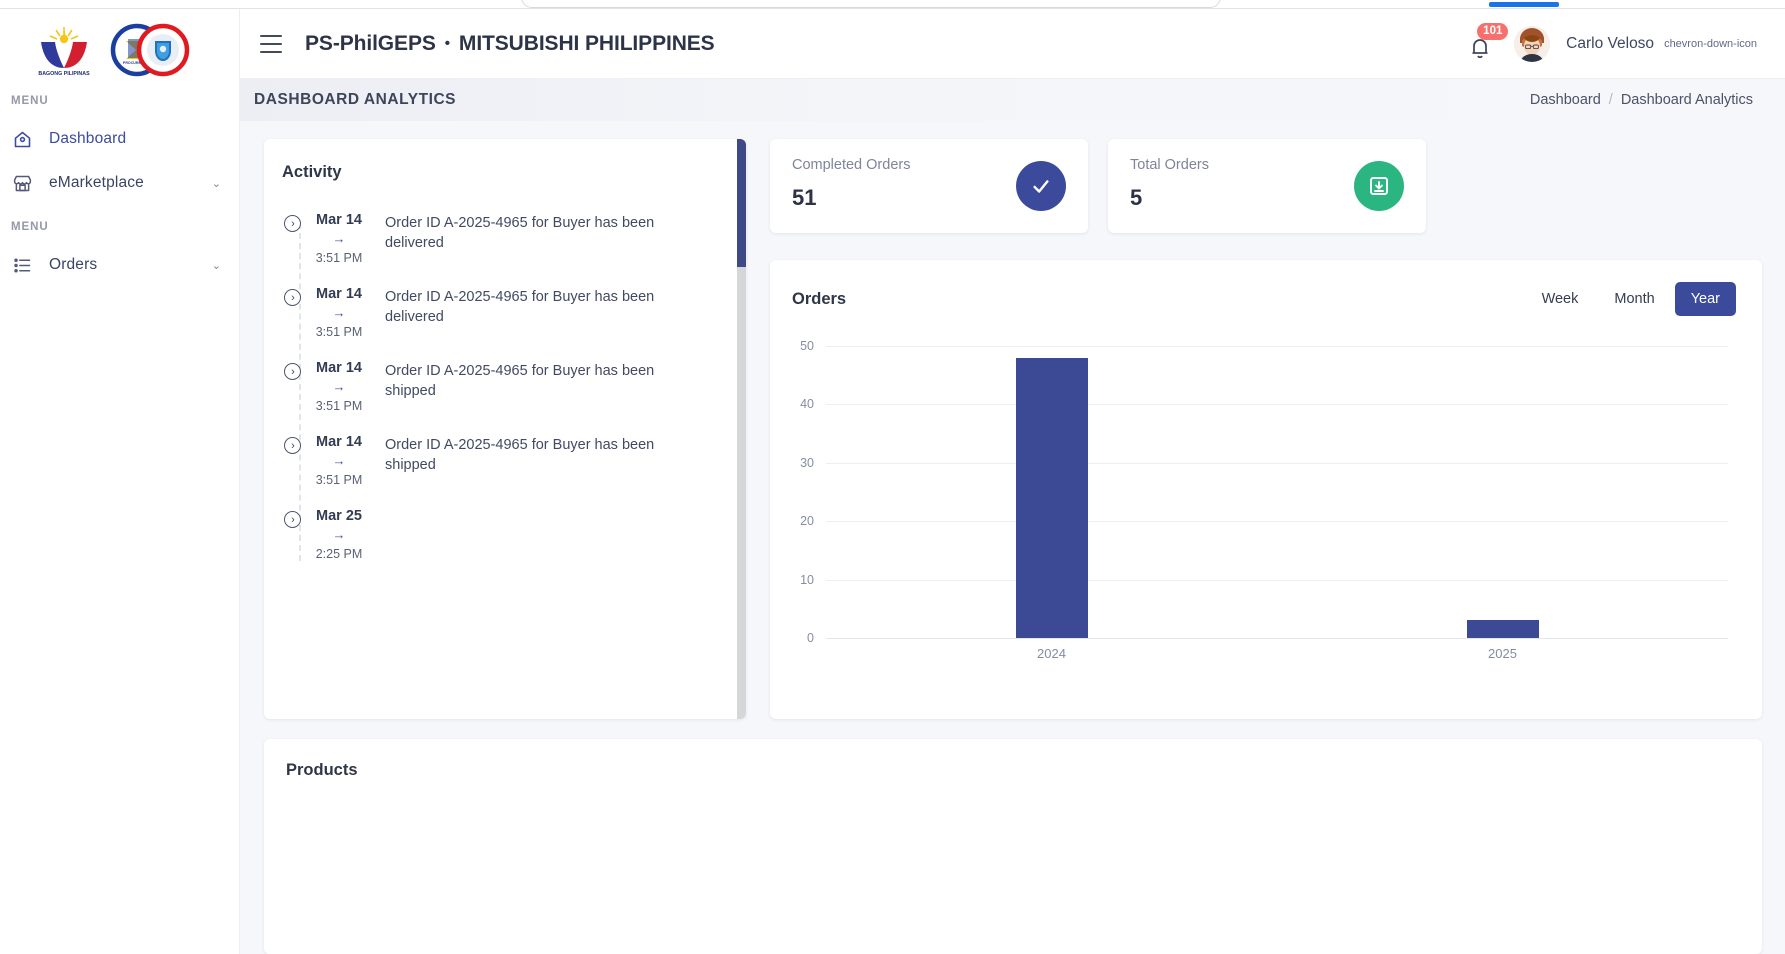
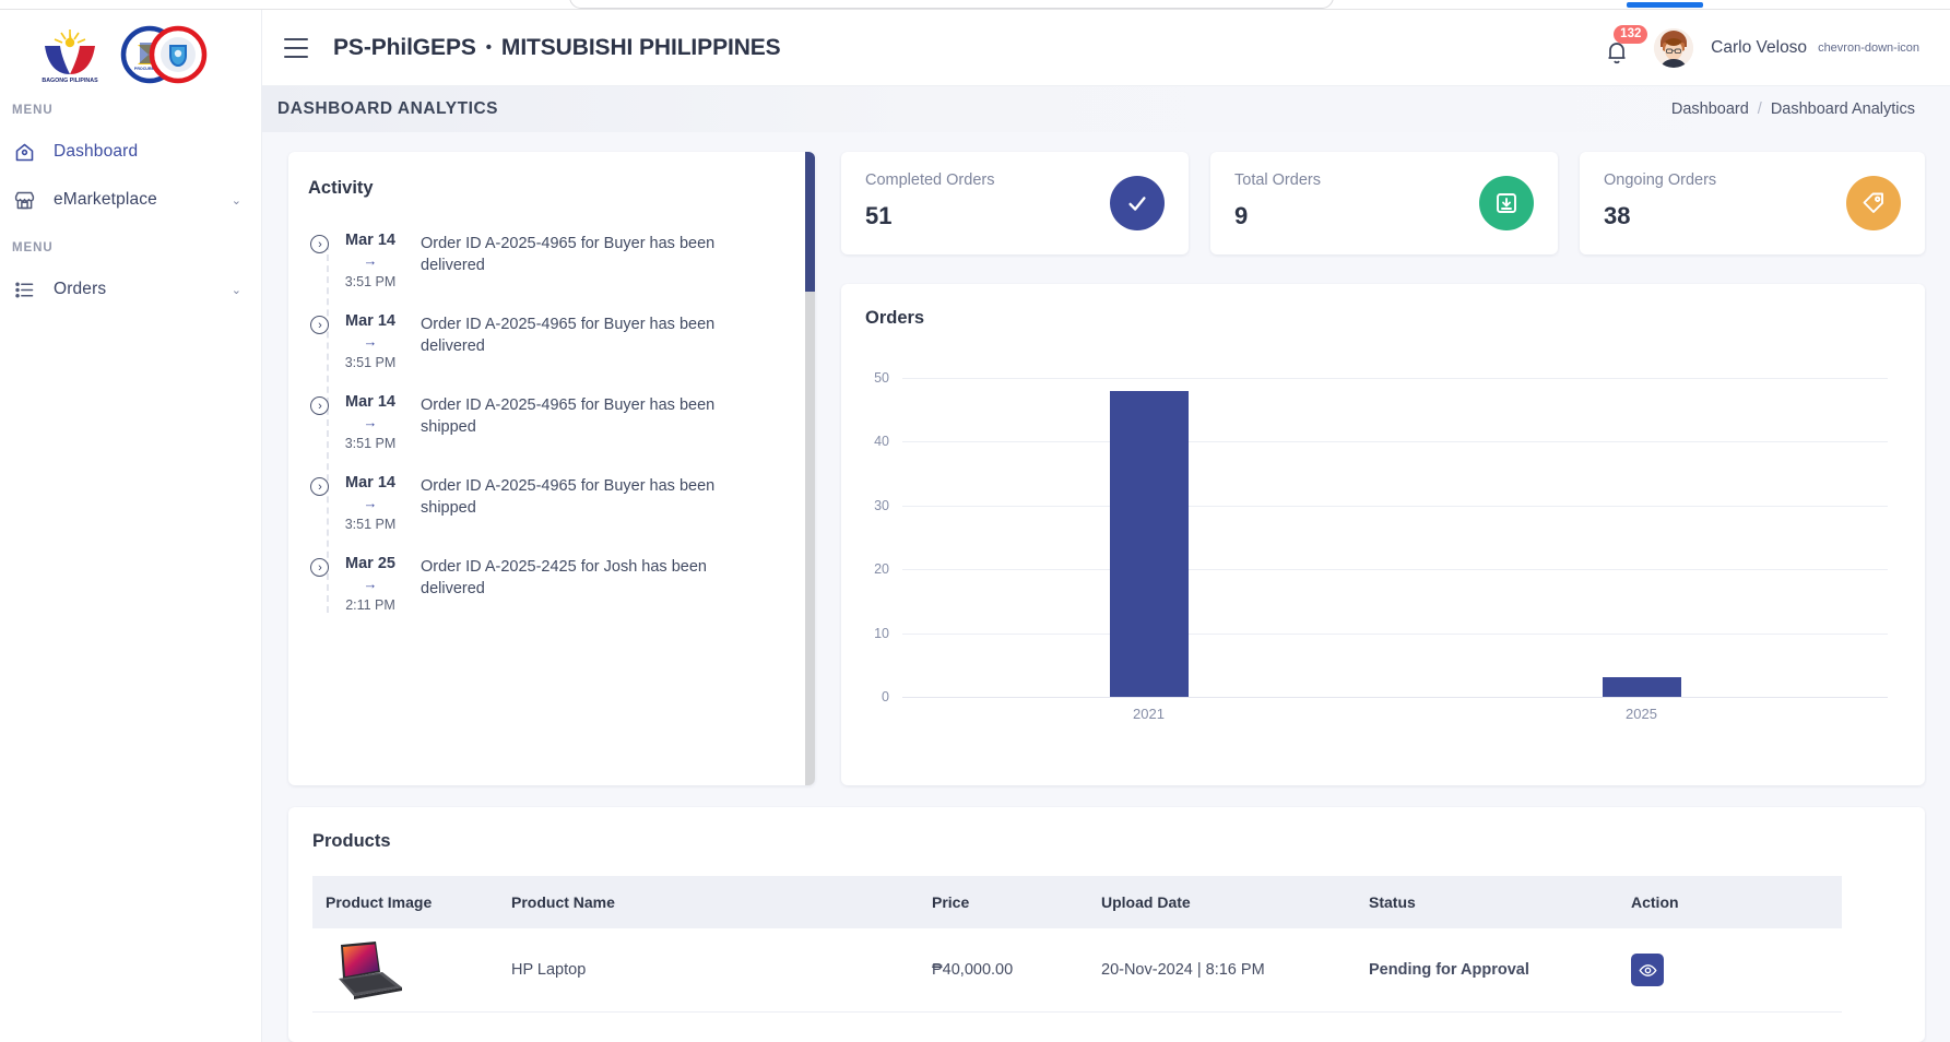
  MENU
  Dashboard
  eMarketplace
  ⌄
  MENU
  Orders
  ⌄
  PS-PhilGEPS • MITSUBISHI PHILIPPINES
- 101
+ 132
  Carlo Veloso
  chevron-down-icon
  DASHBOARD ANALYTICS
  Dashboard
  /
  Dashboard Analytics
  Activity
  Mar 14
  →
  3:51 PM
  Order ID A-2025-4965 for Buyer has been delivered
  Mar 14
  →
  3:51 PM
  Order ID A-2025-4965 for Buyer has been delivered
  Mar 14
  →
  3:51 PM
  Order ID A-2025-4965 for Buyer has been shipped
  Mar 14
  →
  3:51 PM
  Order ID A-2025-4965 for Buyer has been shipped
  Mar 25
  →
- 2:25 PM
+ 2:11 PM
+ Order ID A-2025-2425 for Josh has been delivered
  Completed Orders
  51
  Total Orders
- 5
+ 9
+ Ongoing Orders
+ 38
  Orders
- Week
- Month
- Year
  0
  10
  20
  30
  40
  50
- 2024
+ 2021
  2025
  Products
+ Product Image	Product Name	Price	Upload Date	Status	Action
+ 	HP Laptop	₱40,000.00	20-Nov-2024 | 8:16 PM	Pending for Approval
